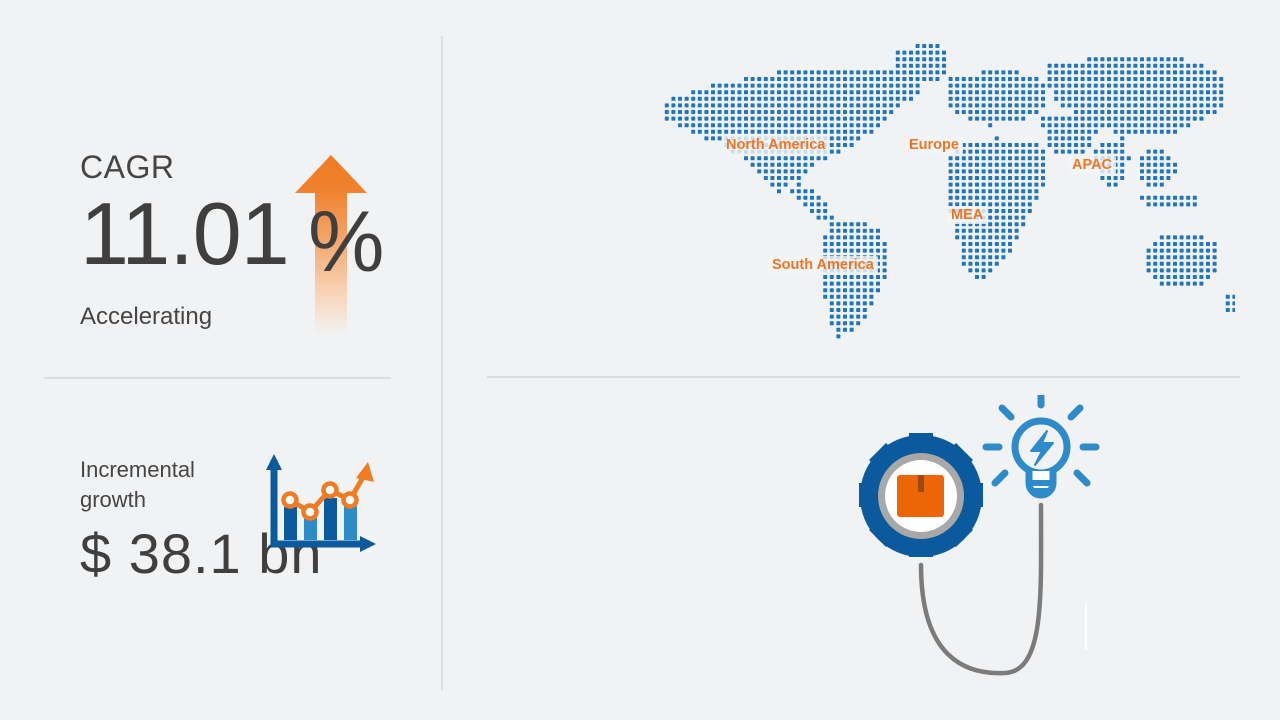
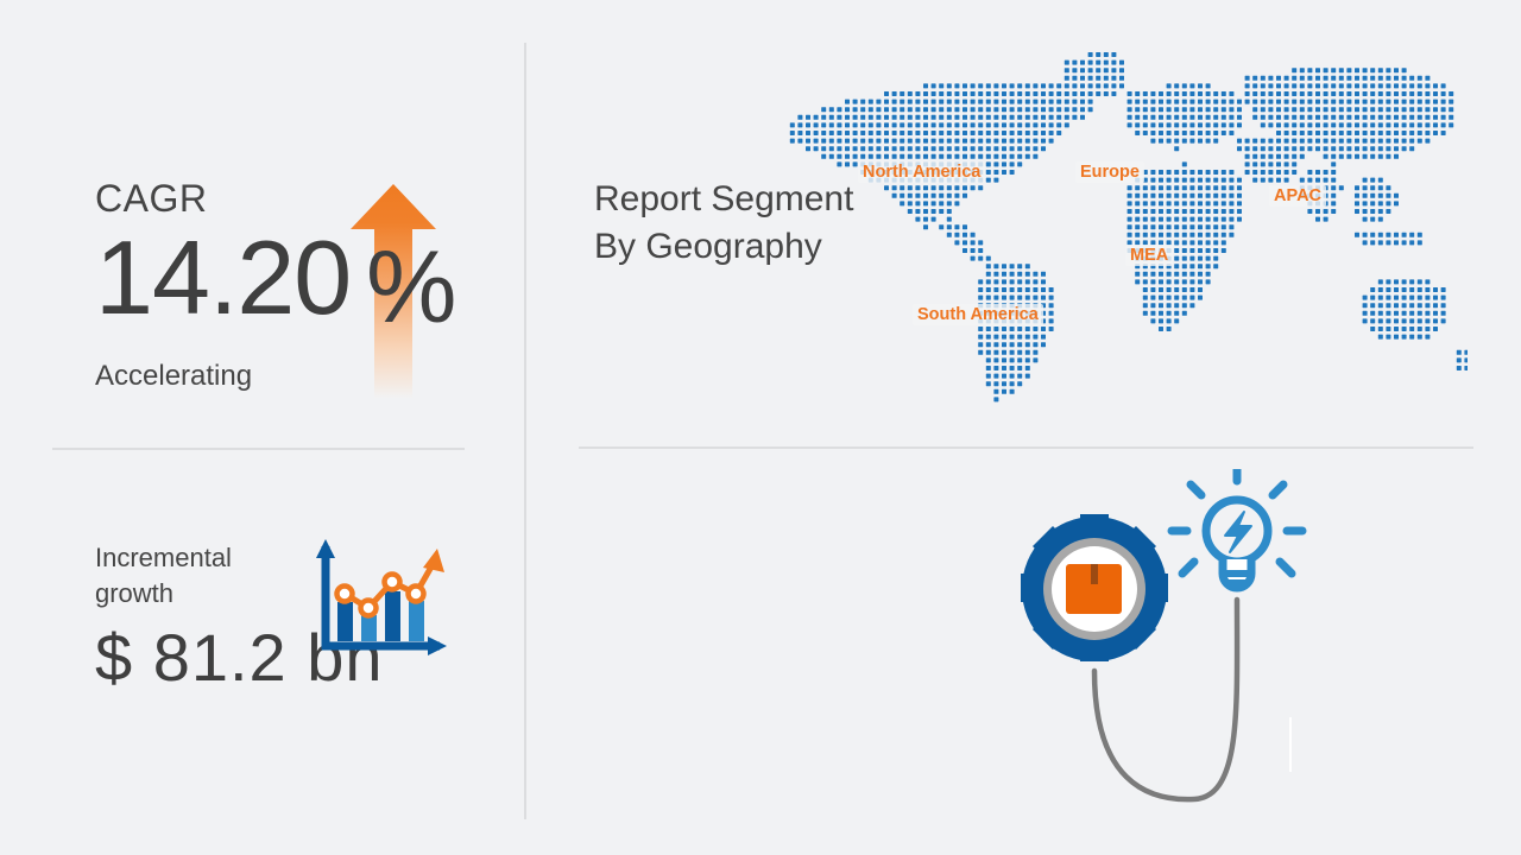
  CAGR
- 11.01
+ 14.20
  %
  Accelerating
  Incremental growth
- $ 38.1 bn
+ $ 81.2 bn
+ Report Segment By Geography
  North America
  South America
  Europe
  MEA
  APAC
